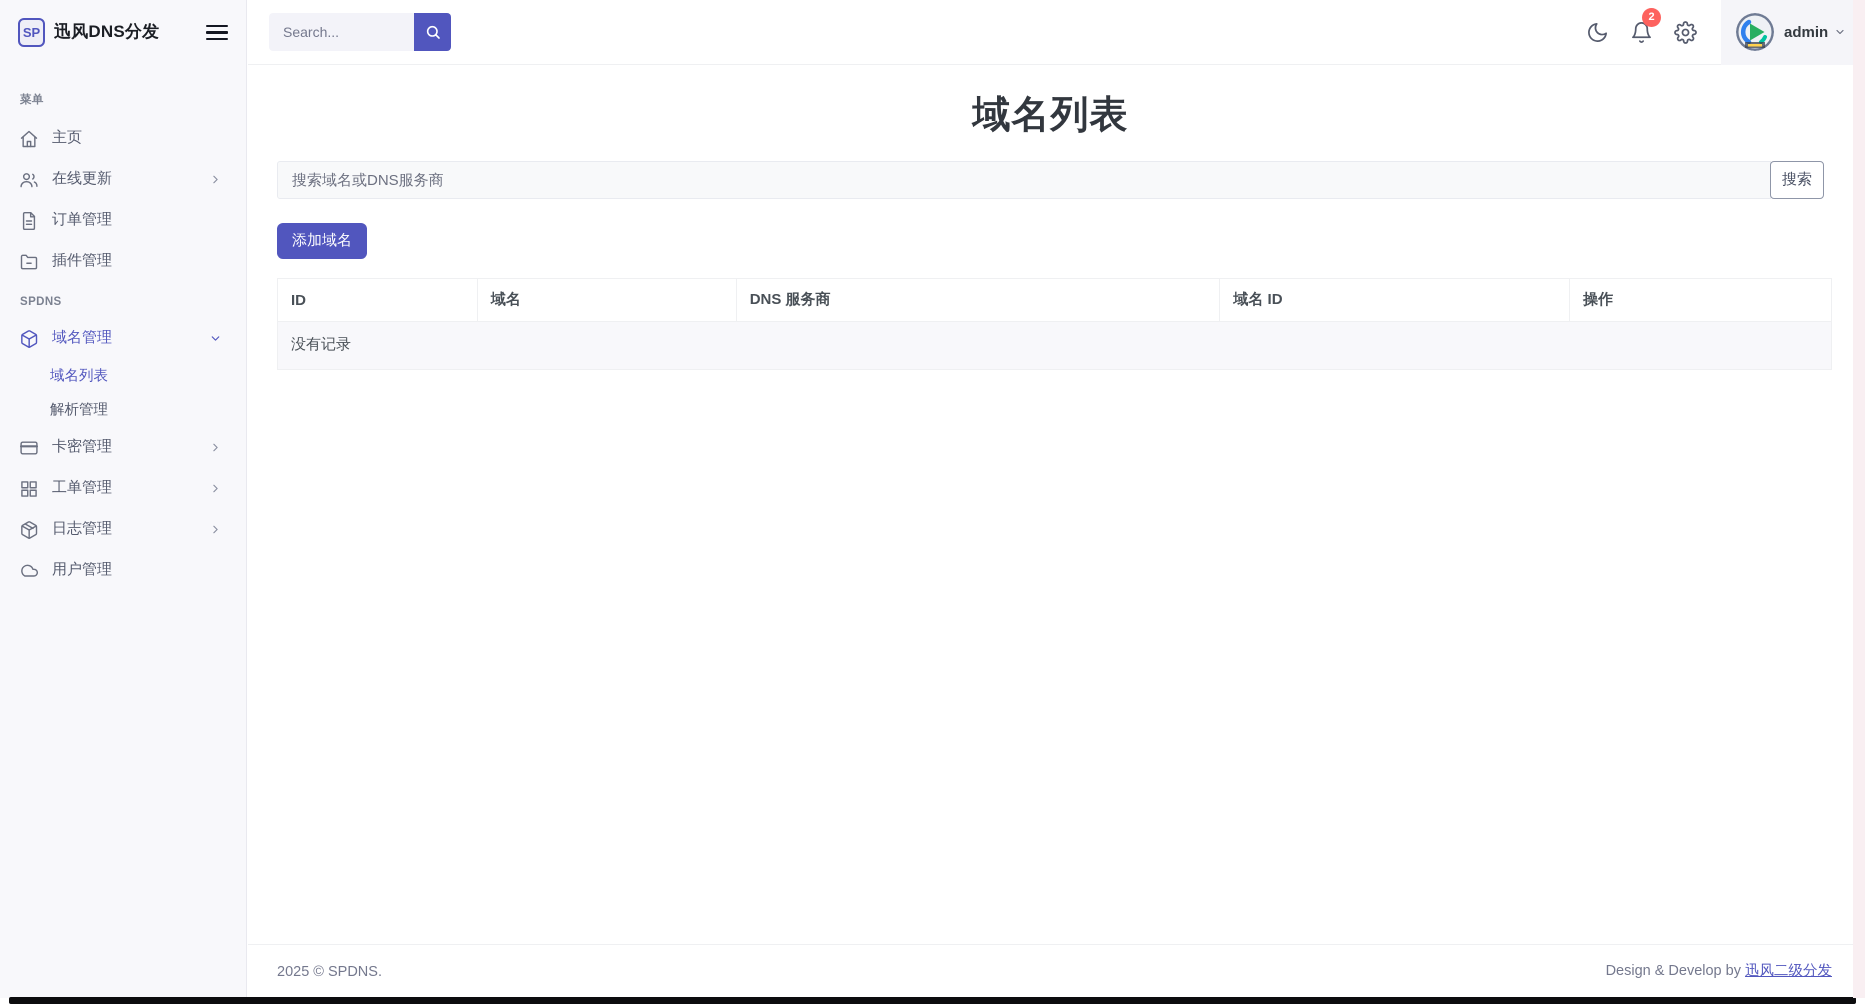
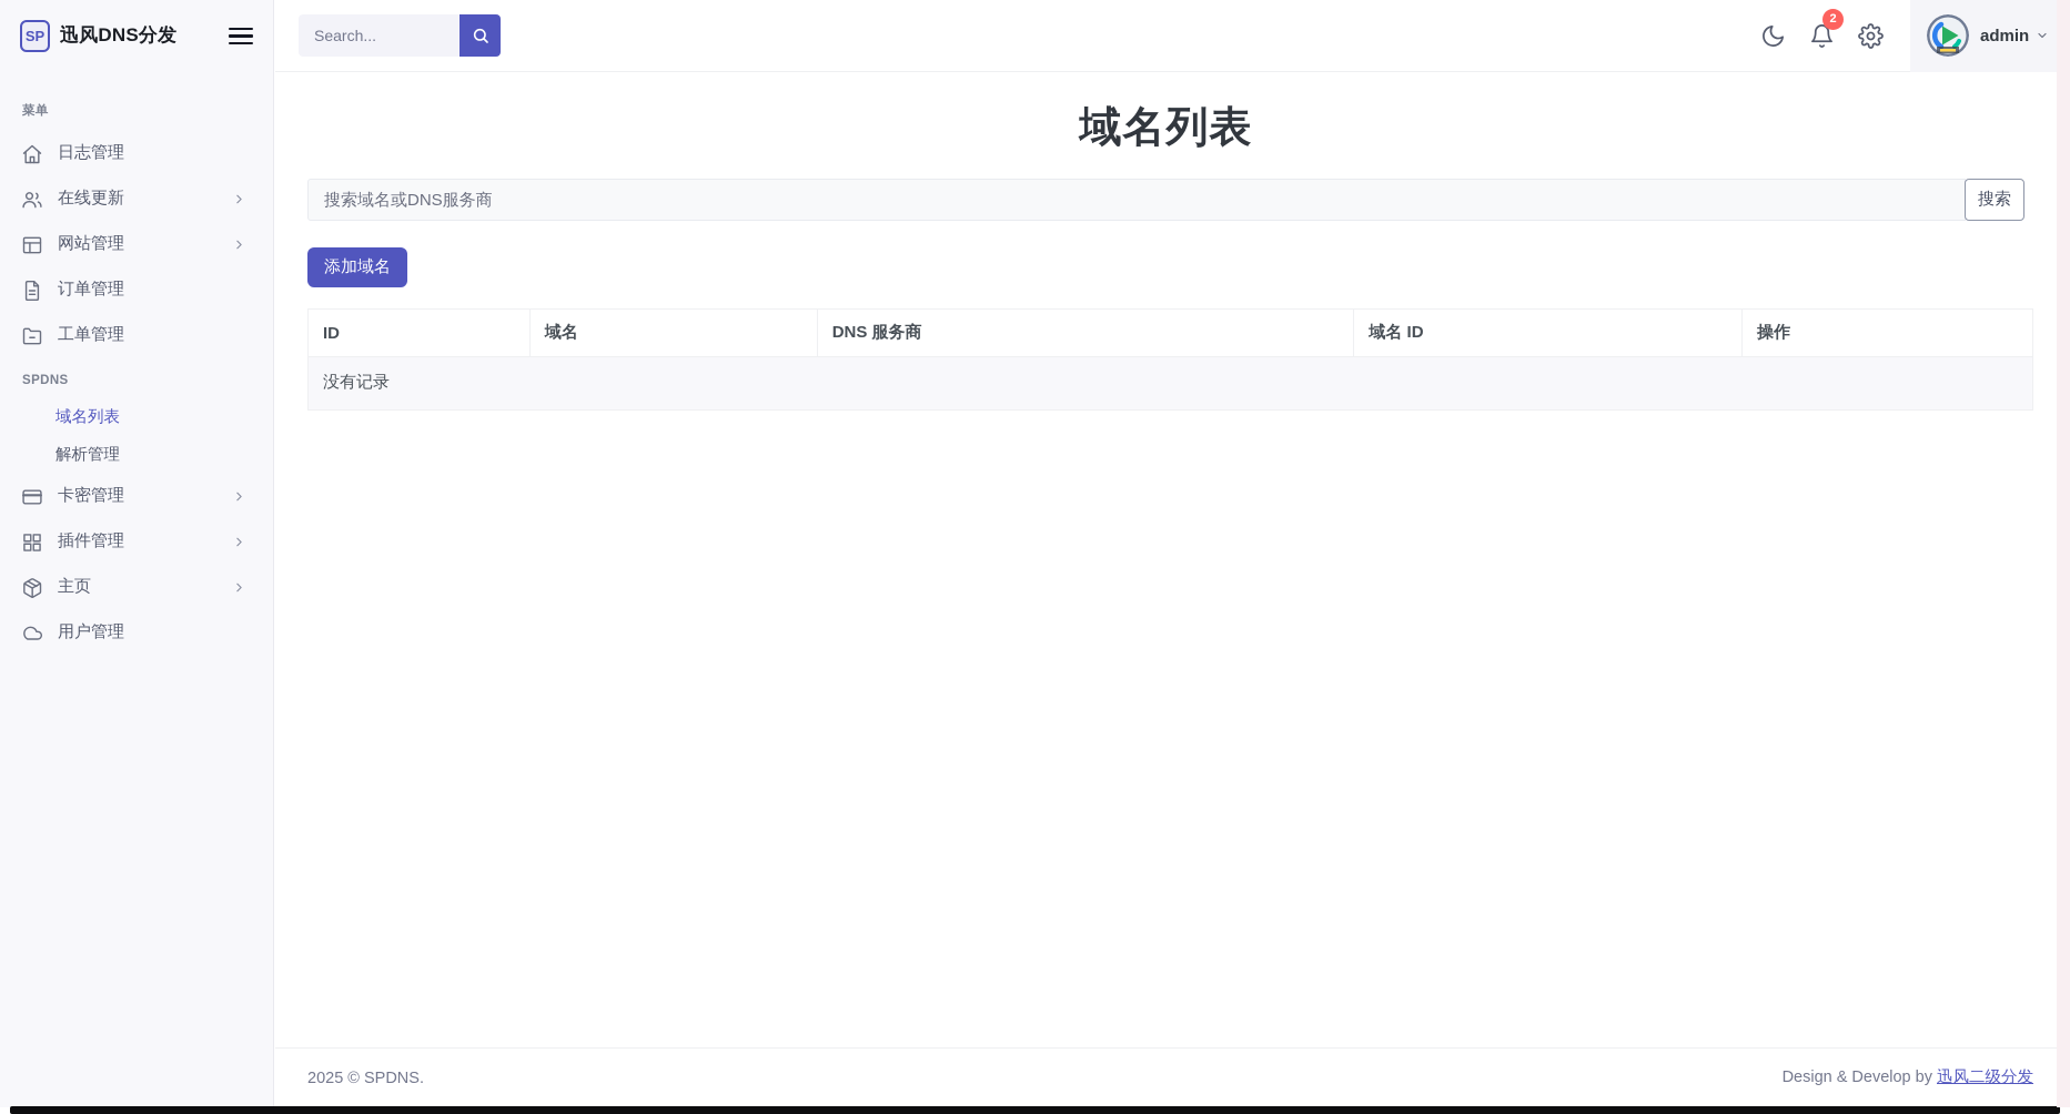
  SP
  迅风DNS分发
  菜单
- 主页
+ 日志管理
  在线更新
+ 网站管理
  订单管理
- 插件管理
+ 工单管理
  SPDNS
- 域名管理
  域名列表
  解析管理
  卡密管理
- 工单管理
+ 插件管理
- 日志管理
+ 主页
  用户管理
  Search...
  2
  admin
  域名列表
  搜索域名或DNS服务商
  搜索
  添加域名
  ID	域名	DNS 服务商	域名 ID	操作
  没有记录
  2025 © SPDNS.
  Design & Develop by 迅风二级分发
